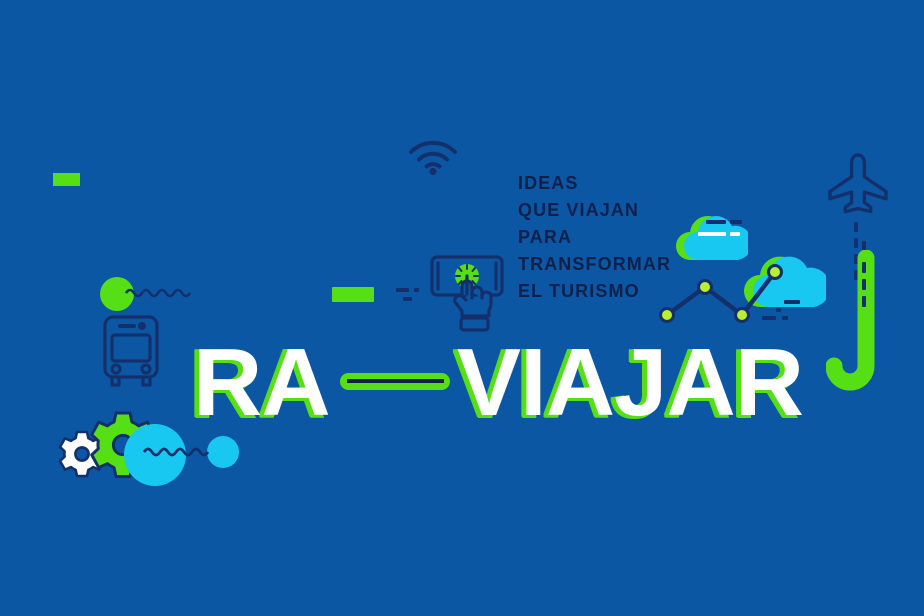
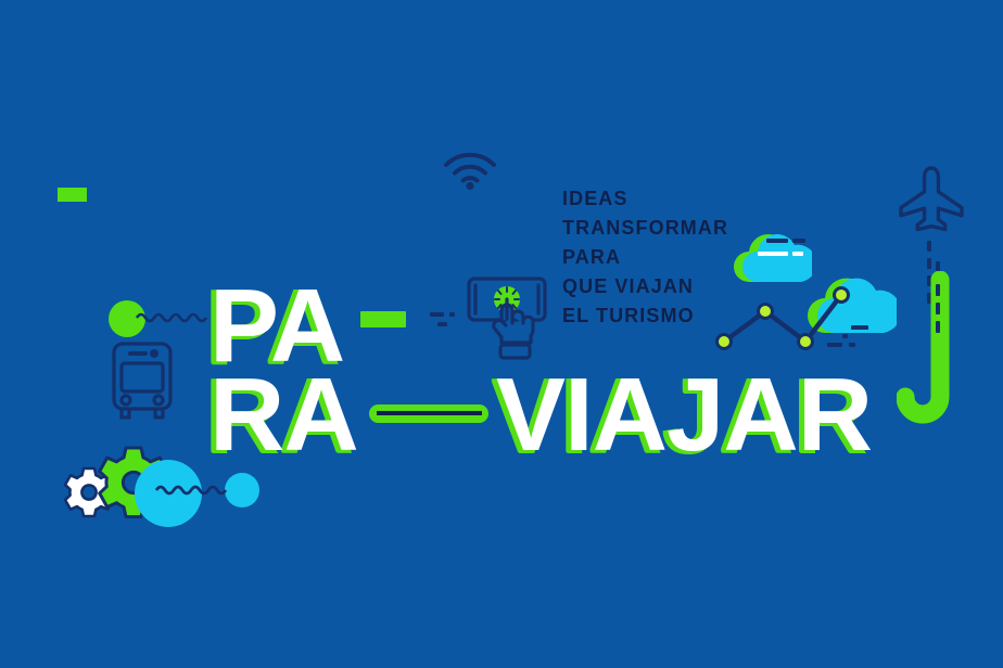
+ PA
  RA
  VIAJAR
  IDEAS
- QUE VIAJAN
+ TRANSFORMAR
  PARA
- TRANSFORMAR
+ QUE VIAJAN
  EL TURISMO
